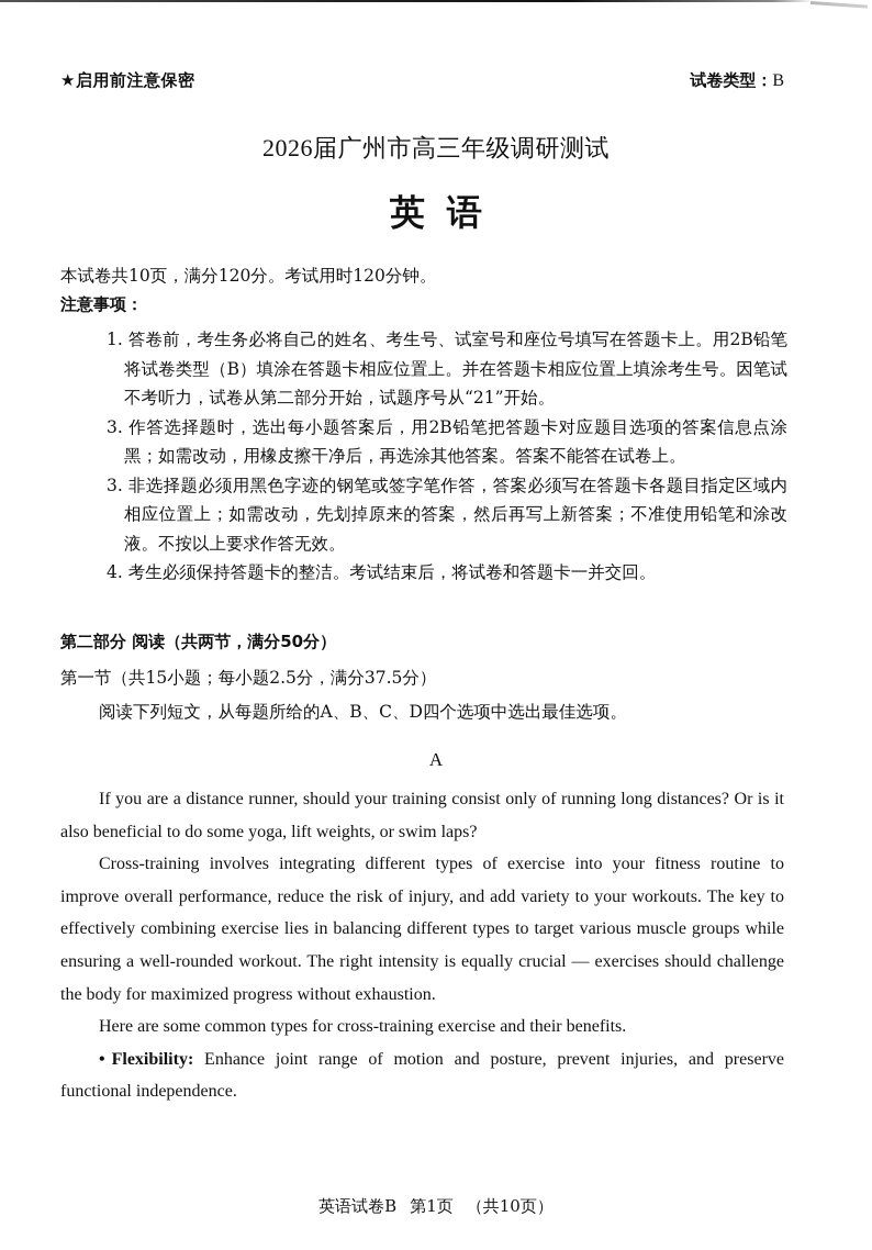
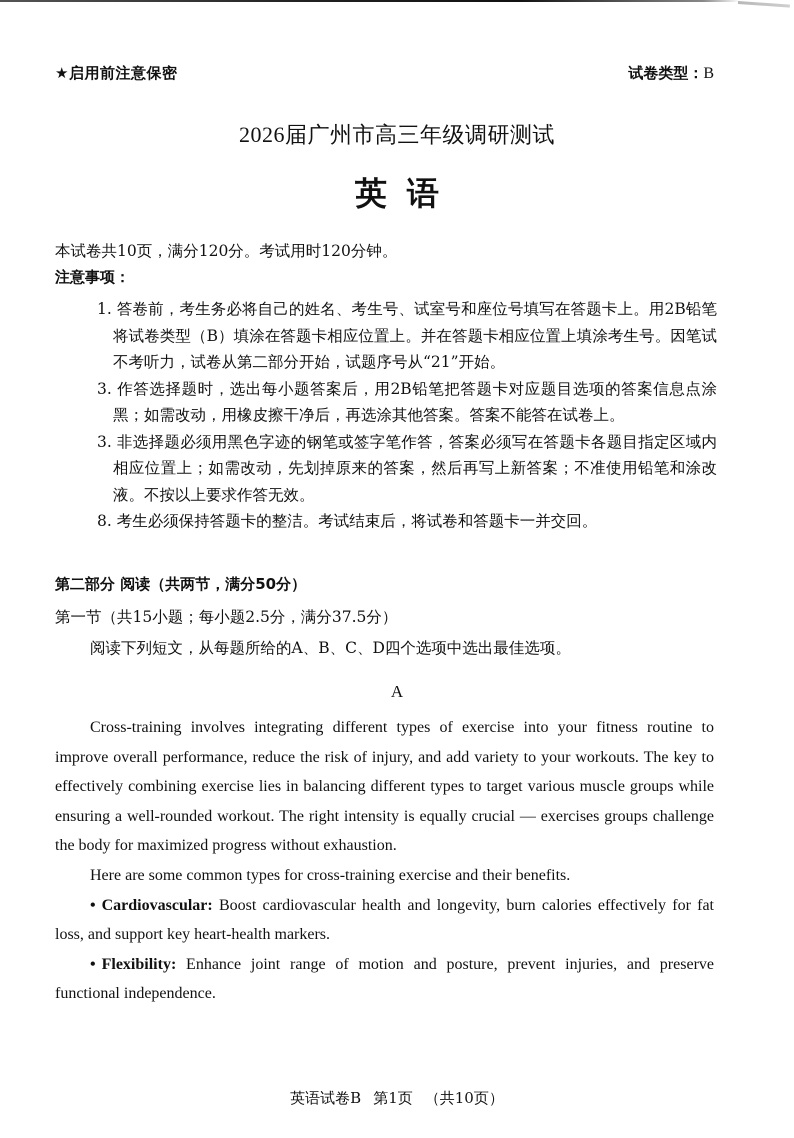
  ★启用前注意保密
  试卷类型：B
  2026届广州市高三年级调研测试
  英语
  本试卷共10页，满分120分。考试用时120分钟。
  注意事项：
  1. 答卷前，考生务必将自己的姓名、考生号、试室号和座位号填写在答题卡上。用2B铅笔将试卷类型（B）填涂在答题卡相应位置上。并在答题卡相应位置上填涂考生号。因笔试不考听力，试卷从第二部分开始，试题序号从“21”开始。
  3. 作答选择题时，选出每小题答案后，用2B铅笔把答题卡对应题目选项的答案信息点涂黑；如需改动，用橡皮擦干净后，再选涂其他答案。答案不能答在试卷上。
  3. 非选择题必须用黑色字迹的钢笔或签字笔作答，答案必须写在答题卡各题目指定区域内相应位置上；如需改动，先划掉原来的答案，然后再写上新答案；不准使用铅笔和涂改液。不按以上要求作答无效。
- 4. 考生必须保持答题卡的整洁。考试结束后，将试卷和答题卡一并交回。
+ 8. 考生必须保持答题卡的整洁。考试结束后，将试卷和答题卡一并交回。
  第二部分 阅读（共两节，满分50分）
  第一节（共15小题；每小题2.5分，满分37.5分）
  阅读下列短文，从每题所给的A、B、C、D四个选项中选出最佳选项。
  A
- If you are a distance runner, should your training consist only of running long distances? Or is it also beneficial to do some yoga, lift weights, or swim laps?
- Cross-training involves integrating different types of exercise into your fitness routine to improve overall performance, reduce the risk of injury, and add variety to your workouts. The key to effectively combining exercise lies in balancing different types to target various muscle groups while ensuring a well-rounded workout. The right intensity is equally crucial — exercises should challenge the body for maximized progress without exhaustion.
+ Cross-training involves integrating different types of exercise into your fitness routine to improve overall performance, reduce the risk of injury, and add variety to your workouts. The key to effectively combining exercise lies in balancing different types to target various muscle groups while ensuring a well-rounded workout. The right intensity is equally crucial — exercises groups challenge the body for maximized progress without exhaustion.
  Here are some common types for cross-training exercise and their benefits.
+ • Cardiovascular: Boost cardiovascular health and longevity, burn calories effectively for fat loss, and support key heart-health markers.
  • Flexibility: Enhance joint range of motion and posture, prevent injuries, and preserve functional independence.
  英语试卷B 第1页 （共10页）
